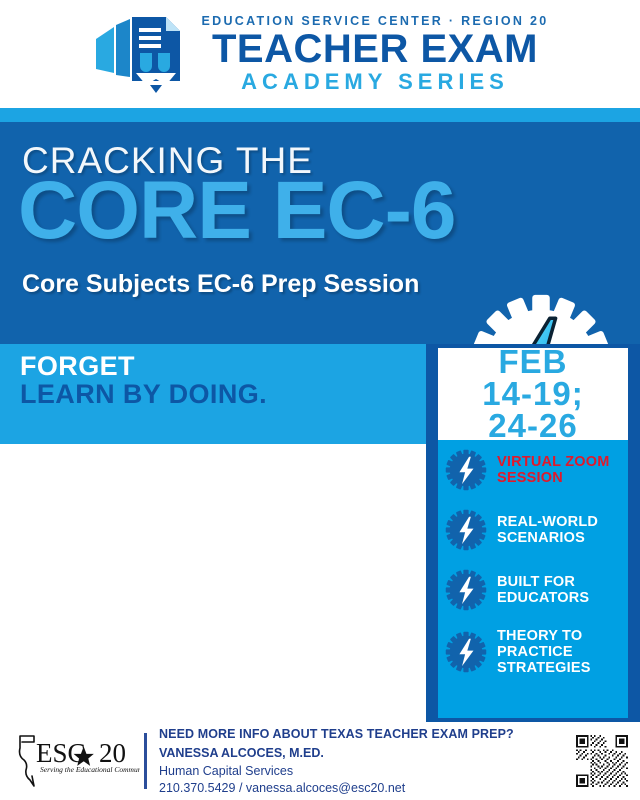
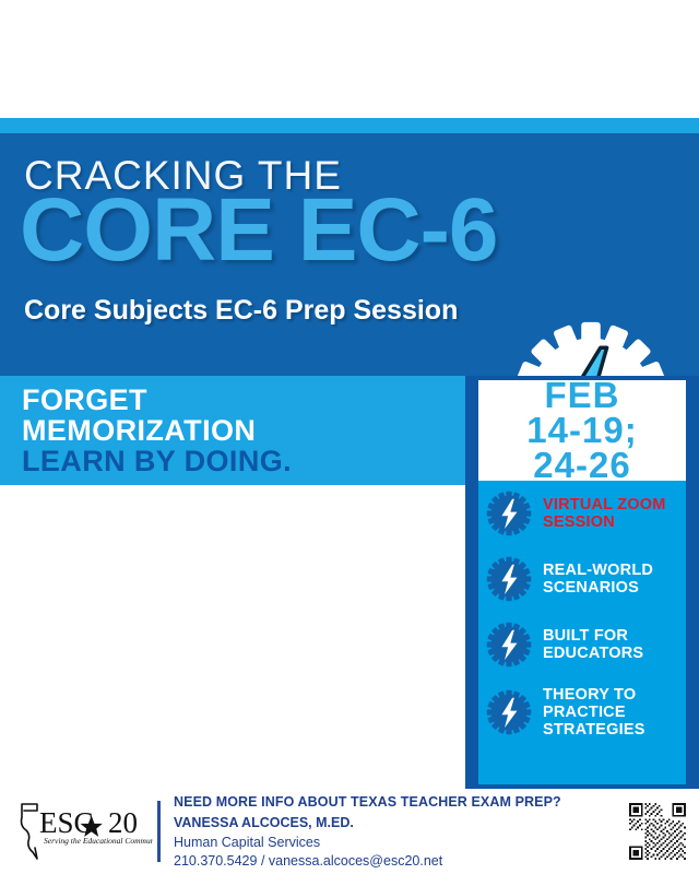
- EDUCATION SERVICE CENTER · REGION 20
- TEACHER EXAM
- ACADEMY SERIES
  CRACKING THE
  CORE EC-6
  Core Subjects EC-6 Prep Session
  FORGET
+ MEMORIZATION
  LEARN BY DOING.
  FEB
  14-19;
  24-26
  VIRTUAL ZOOM
  SESSION
  REAL-WORLD
  SCENARIOS
  BUILT FOR
  EDUCATORS
  THEORY TO
  PRACTICE
  STRATEGIES
  ESC
  20
  Serving the Educational Commun
  NEED MORE INFO ABOUT TEXAS TEACHER EXAM PREP?
  VANESSA ALCOCES, M.ED.
  Human Capital Services
  210.370.5429 / vanessa.alcoces@esc20.net
